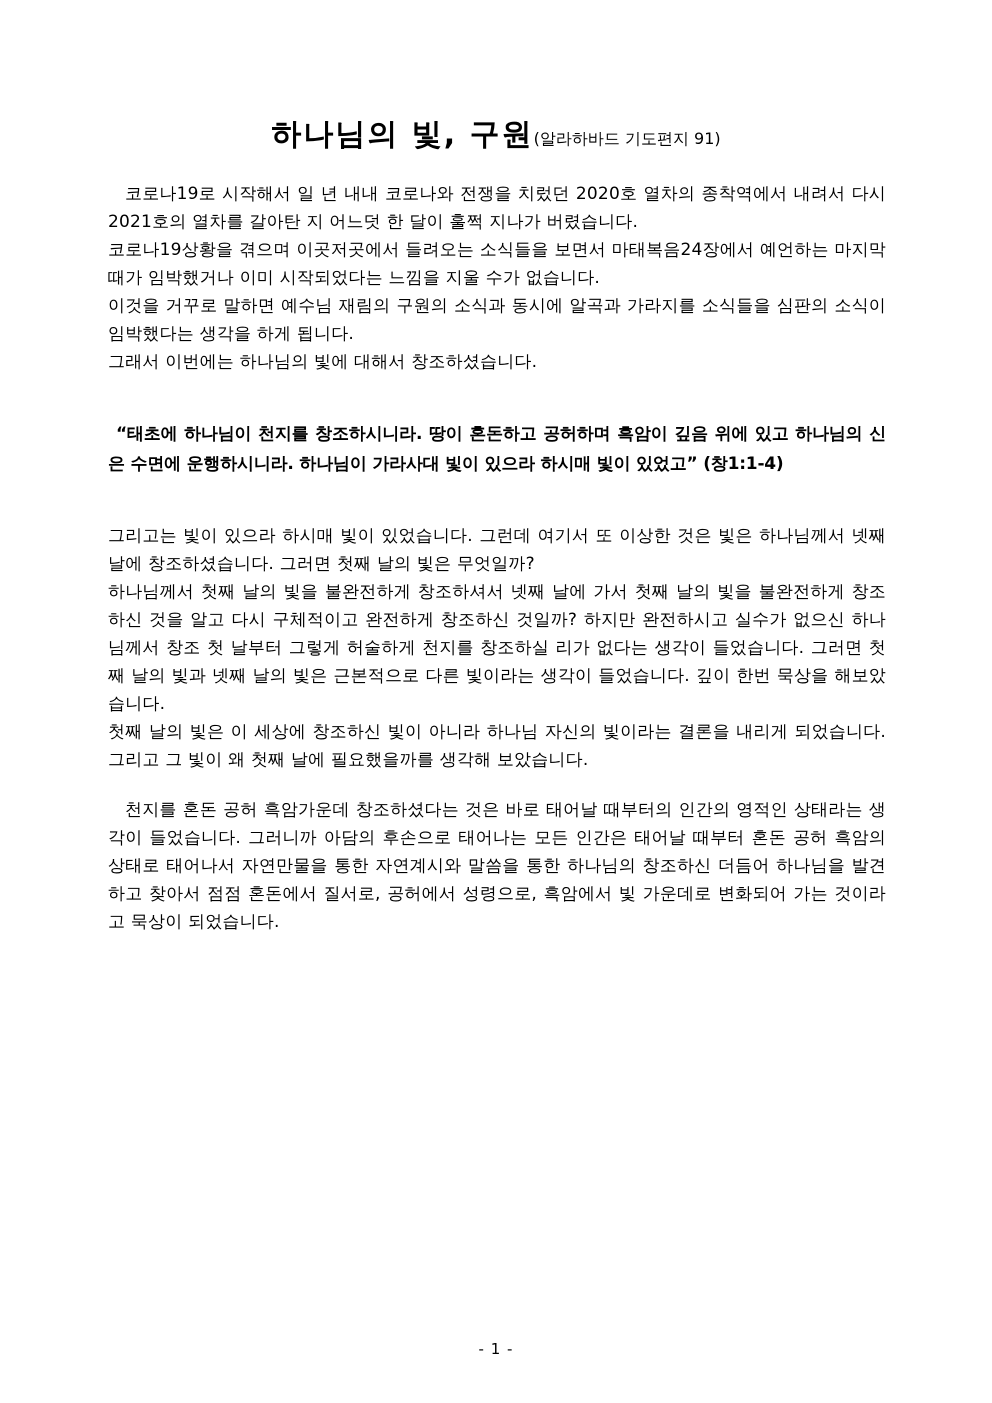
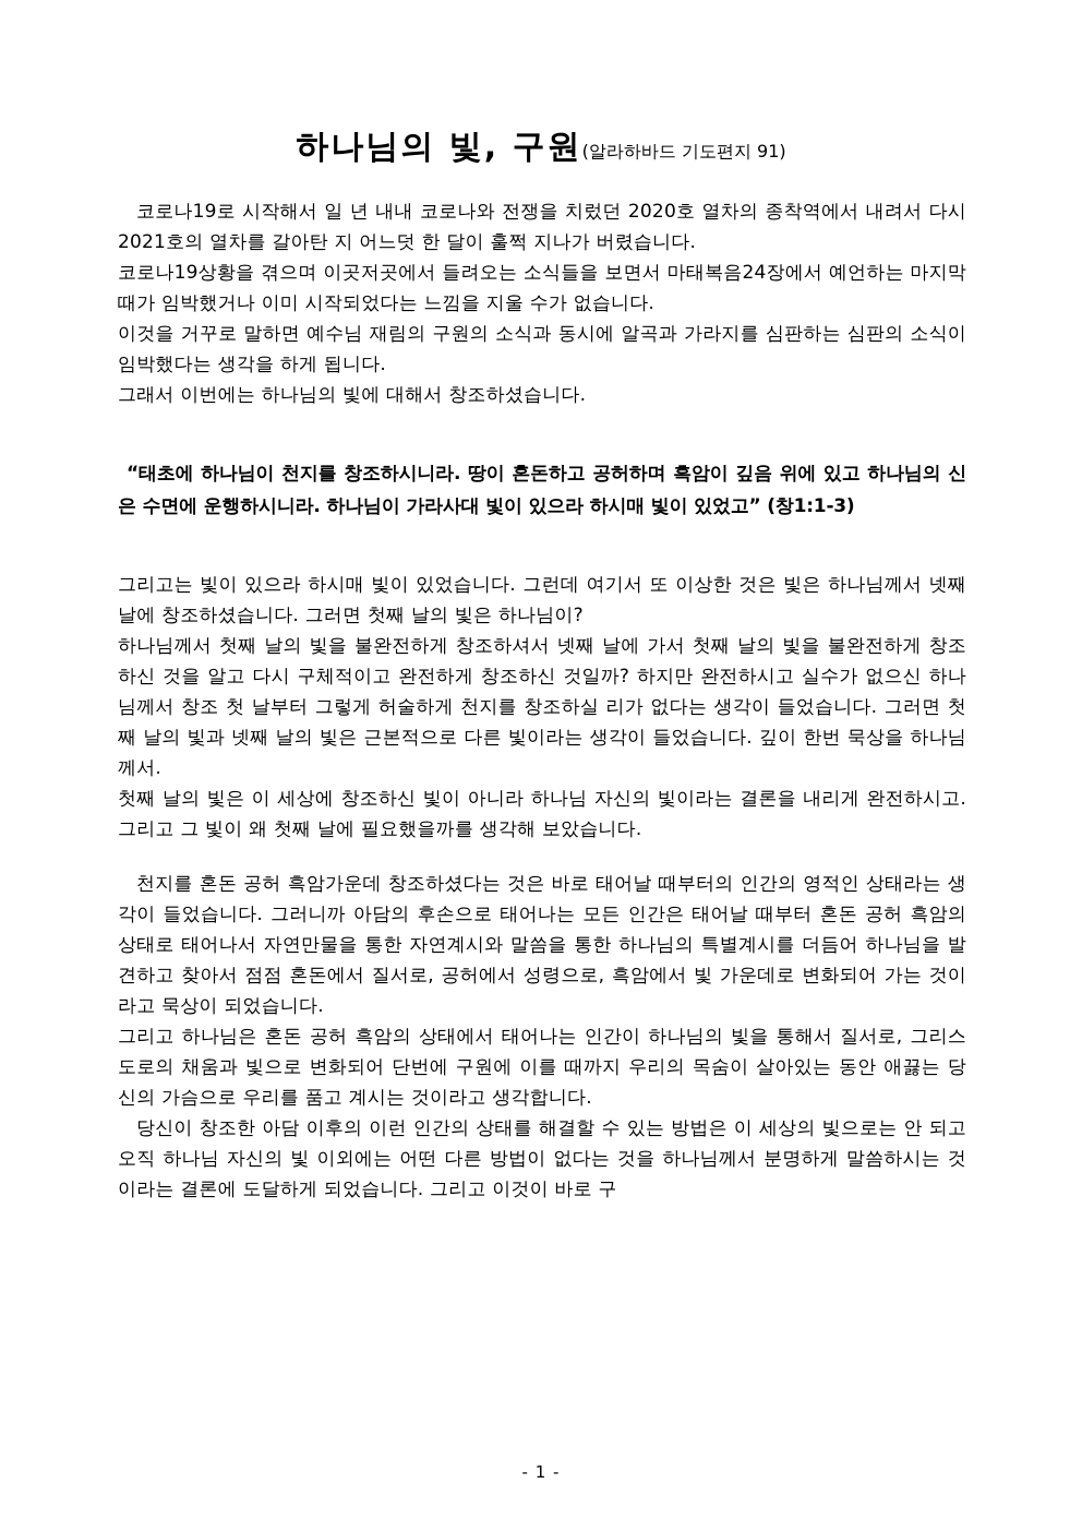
  하나님의 빛, 구원(알라하바드 기도편지 91)
  코로나19로 시작해서 일 년 내내 코로나와 전쟁을 치렀던 2020호 열차의 종착역에서 내려서 다시 2021호의 열차를 갈아탄 지 어느덧 한 달이 훌쩍 지나가 버렸습니다.
  코로나19상황을 겪으며 이곳저곳에서 들려오는 소식들을 보면서 마태복음24장에서 예언하는 마지막 때가 임박했거나 이미 시작되었다는 느낌을 지울 수가 없습니다.
- 이것을 거꾸로 말하면 예수님 재림의 구원의 소식과 동시에 알곡과 가라지를 소식들을 심판의 소식이 임박했다는 생각을 하게 됩니다.
+ 이것을 거꾸로 말하면 예수님 재림의 구원의 소식과 동시에 알곡과 가라지를 심판하는 심판의 소식이 임박했다는 생각을 하게 됩니다.
  그래서 이번에는 하나님의 빛에 대해서 창조하셨습니다.
- “태초에 하나님이 천지를 창조하시니라. 땅이 혼돈하고 공허하며 흑암이 깊음 위에 있고 하나님의 신은 수면에 운행하시니라. 하나님이 가라사대 빛이 있으라 하시매 빛이 있었고” (창1:1-4)
+ “태초에 하나님이 천지를 창조하시니라. 땅이 혼돈하고 공허하며 흑암이 깊음 위에 있고 하나님의 신은 수면에 운행하시니라. 하나님이 가라사대 빛이 있으라 하시매 빛이 있었고” (창1:1-3)
- 그리고는 빛이 있으라 하시매 빛이 있었습니다. 그런데 여기서 또 이상한 것은 빛은 하나님께서 넷째 날에 창조하셨습니다. 그러면 첫째 날의 빛은 무엇일까?
+ 그리고는 빛이 있으라 하시매 빛이 있었습니다. 그런데 여기서 또 이상한 것은 빛은 하나님께서 넷째 날에 창조하셨습니다. 그러면 첫째 날의 빛은 하나님이?
- 하나님께서 첫째 날의 빛을 불완전하게 창조하셔서 넷째 날에 가서 첫째 날의 빛을 불완전하게 창조하신 것을 알고 다시 구체적이고 완전하게 창조하신 것일까? 하지만 완전하시고 실수가 없으신 하나님께서 창조 첫 날부터 그렇게 허술하게 천지를 창조하실 리가 없다는 생각이 들었습니다. 그러면 첫째 날의 빛과 넷째 날의 빛은 근본적으로 다른 빛이라는 생각이 들었습니다. 깊이 한번 묵상을 해보았습니다.
+ 하나님께서 첫째 날의 빛을 불완전하게 창조하셔서 넷째 날에 가서 첫째 날의 빛을 불완전하게 창조하신 것을 알고 다시 구체적이고 완전하게 창조하신 것일까? 하지만 완전하시고 실수가 없으신 하나님께서 창조 첫 날부터 그렇게 허술하게 천지를 창조하실 리가 없다는 생각이 들었습니다. 그러면 첫째 날의 빛과 넷째 날의 빛은 근본적으로 다른 빛이라는 생각이 들었습니다. 깊이 한번 묵상을 하나님께서.
- 첫째 날의 빛은 이 세상에 창조하신 빛이 아니라 하나님 자신의 빛이라는 결론을 내리게 되었습니다. 그리고 그 빛이 왜 첫째 날에 필요했을까를 생각해 보았습니다.
+ 첫째 날의 빛은 이 세상에 창조하신 빛이 아니라 하나님 자신의 빛이라는 결론을 내리게 완전하시고. 그리고 그 빛이 왜 첫째 날에 필요했을까를 생각해 보았습니다.
- 천지를 혼돈 공허 흑암가운데 창조하셨다는 것은 바로 태어날 때부터의 인간의 영적인 상태라는 생각이 들었습니다. 그러니까 아담의 후손으로 태어나는 모든 인간은 태어날 때부터 혼돈 공허 흑암의 상태로 태어나서 자연만물을 통한 자연계시와 말씀을 통한 하나님의 창조하신 더듬어 하나님을 발견하고 찾아서 점점 혼돈에서 질서로, 공허에서 성령으로, 흑암에서 빛 가운데로 변화되어 가는 것이라고 묵상이 되었습니다.
+ 천지를 혼돈 공허 흑암가운데 창조하셨다는 것은 바로 태어날 때부터의 인간의 영적인 상태라는 생각이 들었습니다. 그러니까 아담의 후손으로 태어나는 모든 인간은 태어날 때부터 혼돈 공허 흑암의 상태로 태어나서 자연만물을 통한 자연계시와 말씀을 통한 하나님의 특별계시를 더듬어 하나님을 발견하고 찾아서 점점 혼돈에서 질서로, 공허에서 성령으로, 흑암에서 빛 가운데로 변화되어 가는 것이라고 묵상이 되었습니다.
+ 그리고 하나님은 혼돈 공허 흑암의 상태에서 태어나는 인간이 하나님의 빛을 통해서 질서로, 그리스도로의 채움과 빛으로 변화되어 단번에 구원에 이를 때까지 우리의 목숨이 살아있는 동안 애끓는 당신의 가슴으로 우리를 품고 계시는 것이라고 생각합니다.
+ 당신이 창조한 아담 이후의 이런 인간의 상태를 해결할 수 있는 방법은 이 세상의 빛으로는 안 되고 오직 하나님 자신의 빛 이외에는 어떤 다른 방법이 없다는 것을 하나님께서 분명하게 말씀하시는 것이라는 결론에 도달하게 되었습니다. 그리고 이것이 바로 구
  - 1 -
